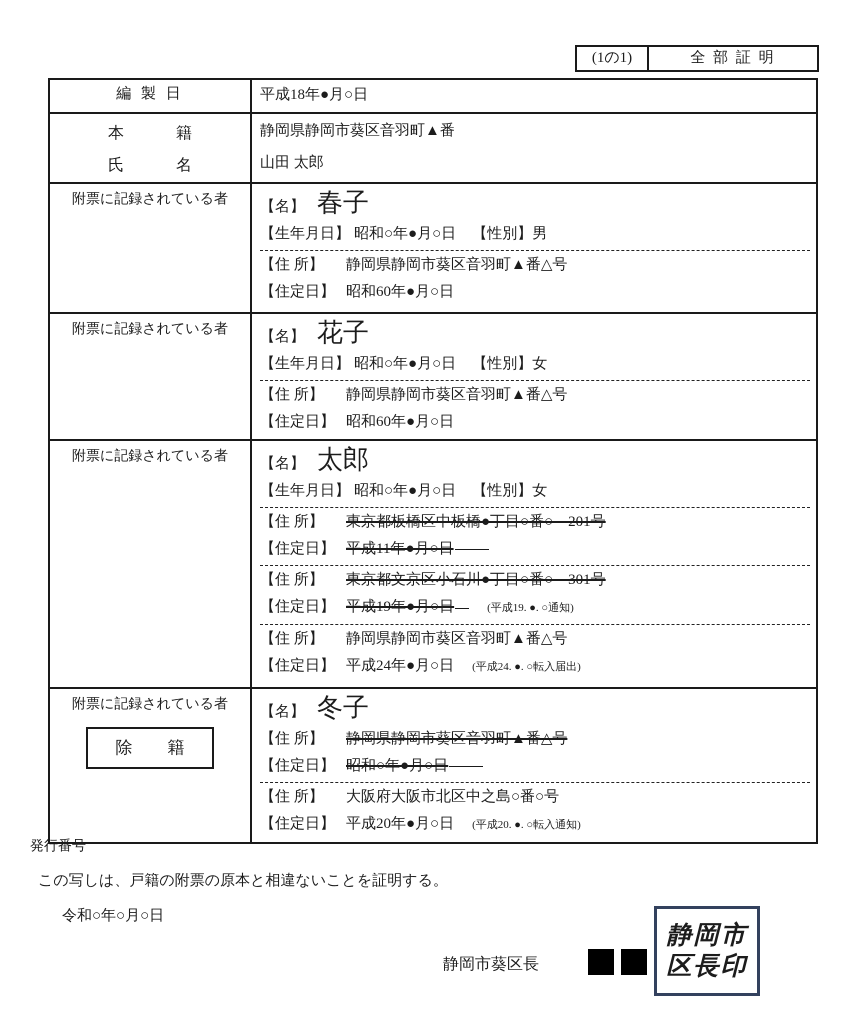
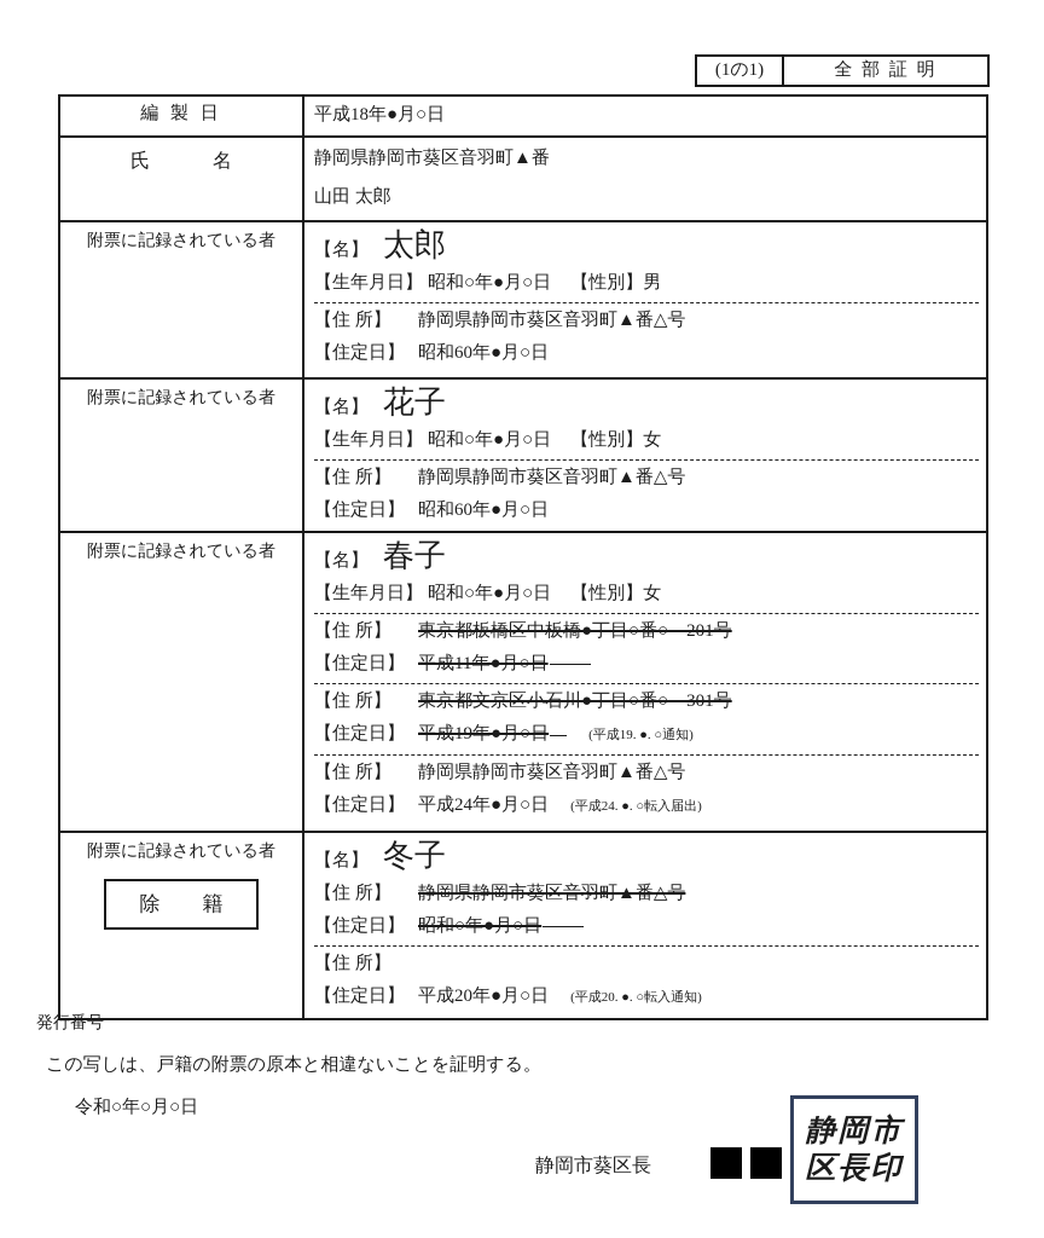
  (1の1)
  全 部 証 明
  編 製 日
  平成18年●月○日
- 本 籍
  氏 名
  静岡県静岡市葵区音羽町▲番
  山田 太郎
  附票に記録されている者
  【名】
- 春子
+ 太郎
  【生年月日】
  昭和○年●月○日
  【性別】
  男
  【住 所】
  静岡県静岡市葵区音羽町▲番△号
  【住定日】
  昭和60年●月○日
  附票に記録されている者
  【名】
  花子
  【生年月日】
  昭和○年●月○日
  【性別】
  女
  【住 所】
  静岡県静岡市葵区音羽町▲番△号
  【住定日】
  昭和60年●月○日
  附票に記録されている者
  【名】
- 太郎
+ 春子
  【生年月日】
  昭和○年●月○日
  【性別】
  女
  【住 所】
  東京都板橋区中板橋●丁目○番○－201号
  【住定日】
  平成11年●月○日
  【住 所】
  東京都文京区小石川●丁目○番○－301号
  【住定日】
  平成19年●月○日
  (平成19. ●. ○通知)
  【住 所】
  静岡県静岡市葵区音羽町▲番△号
  【住定日】
  平成24年●月○日
  (平成24. ●. ○転入届出)
  附票に記録されている者
  除 籍
  【名】
  冬子
  【住 所】
  静岡県静岡市葵区音羽町▲番△号
  【住定日】
  昭和○年●月○日
  【住 所】
- 大阪府大阪市北区中之島○番○号
  【住定日】
  平成20年●月○日
  (平成20. ●. ○転入通知)
  発行番号
  この写しは、戸籍の附票の原本と相違ないことを証明する。
  令和○年○月○日
  静岡市葵区長
  静岡市
  区長印
